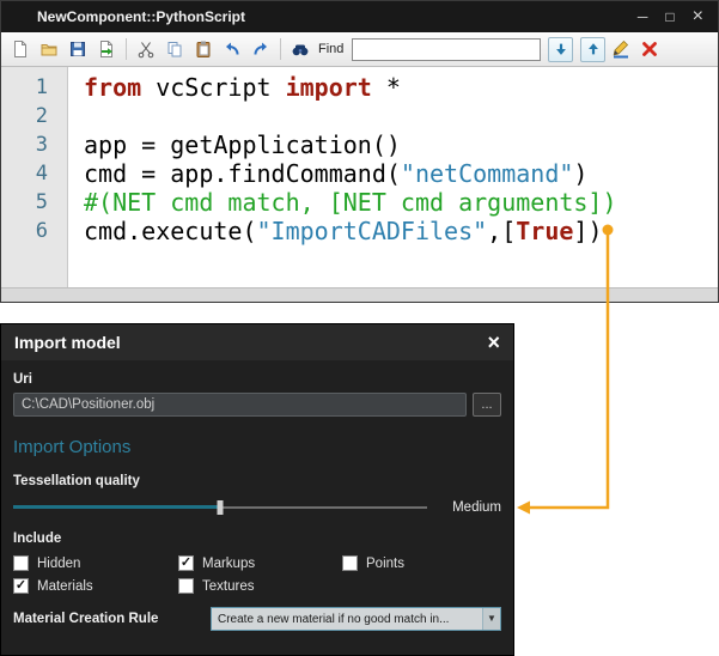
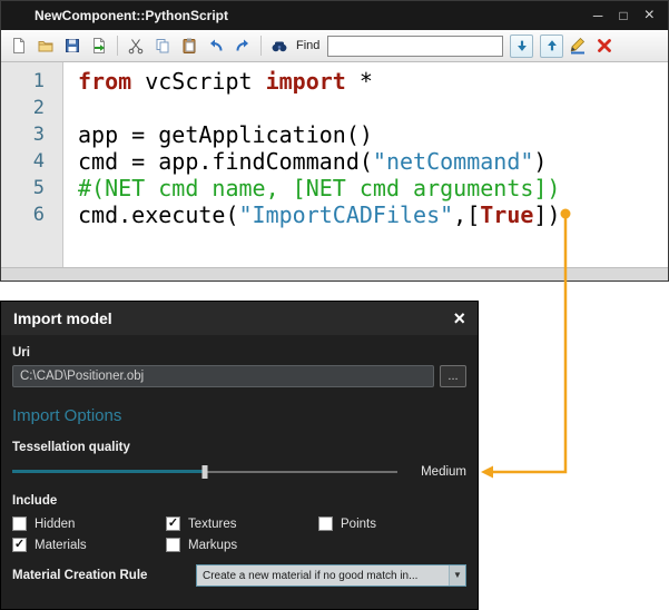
  NewComponent::PythonScript
  ─
  □
  ×
  Find
  1
  2
  3
  4
  5
  6
  from vcScript import *
  app = getApplication()
  cmd = app.findCommand("netCommand")
- #(NET cmd match, [NET cmd arguments])
+ #(NET cmd name, [NET cmd arguments])
  cmd.execute("ImportCADFiles",[True])
  Import model
  ×
  Uri
  C:\CAD\Positioner.obj
  ...
  Import Options
  Tessellation quality
  Medium
  Include
  Hidden
  ✓
- Markups
+ Textures
  Points
  ✓
  Materials
- Textures
+ Markups
  Material Creation Rule
  Create a new material if no good match in...
  ▼
